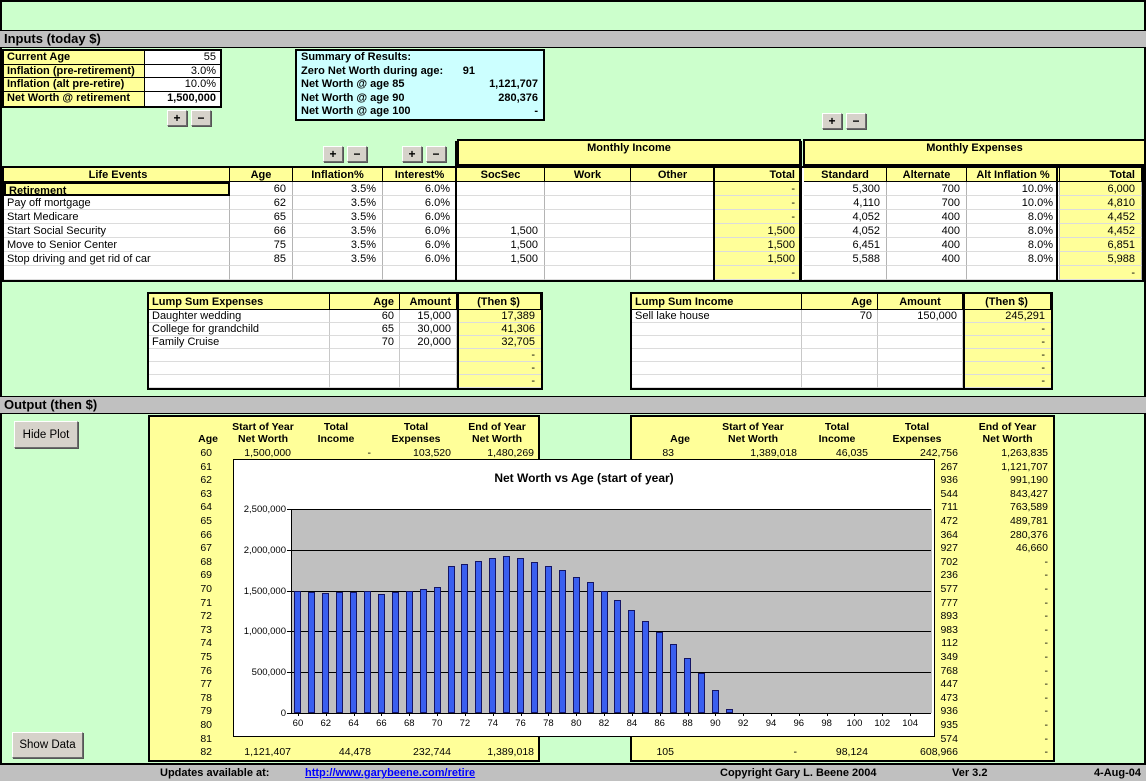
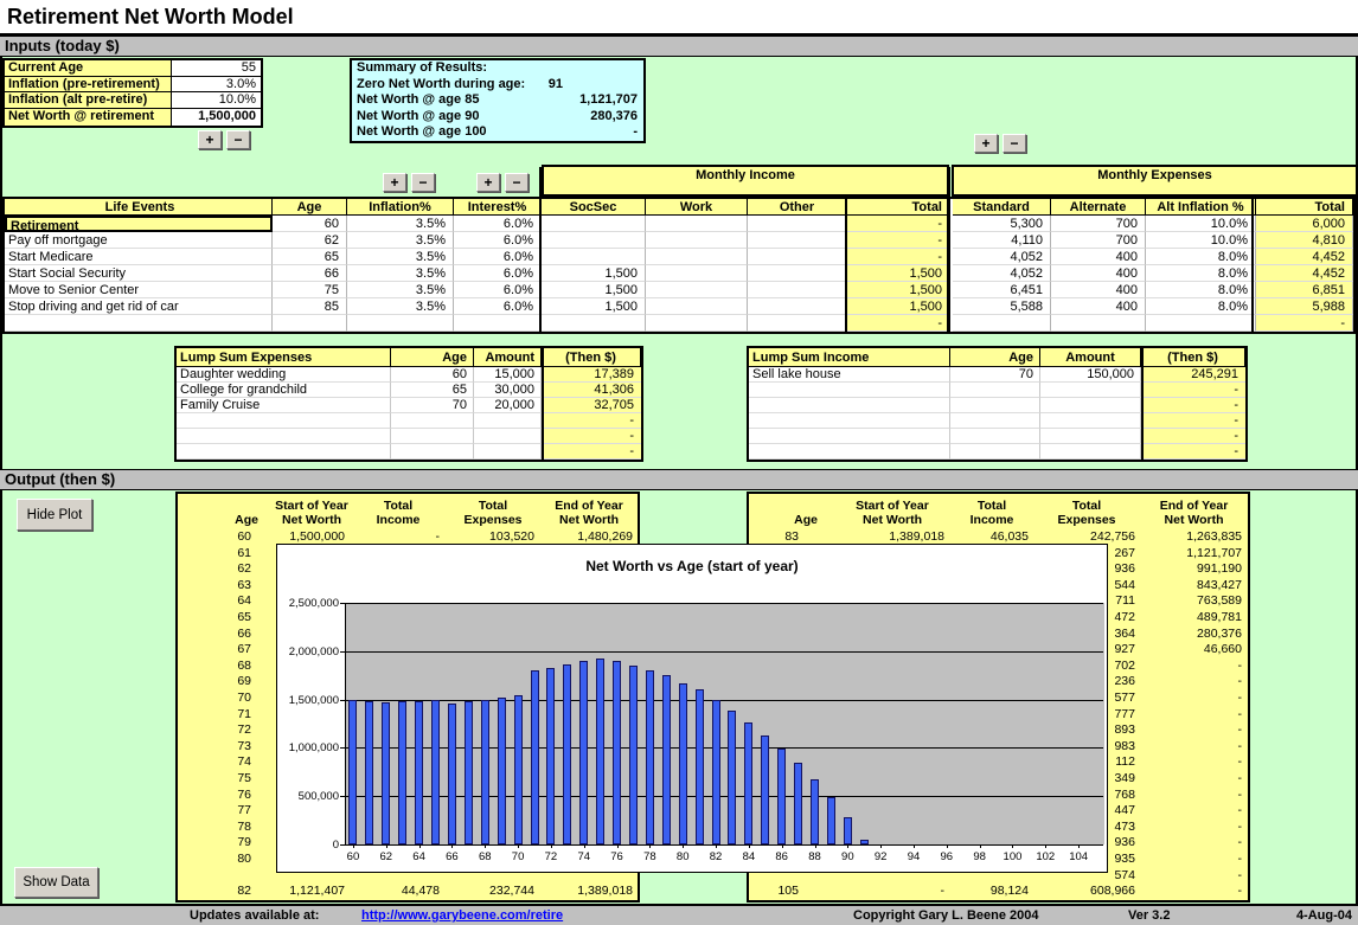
+ Retirement Net Worth Model
  Inputs (today $)
  Current Age
  55
  Inflation (pre-retirement)
  3.0%
  Inflation (alt pre-retire)
  10.0%
  Net Worth @ retirement
  1,500,000
  +
  −
  Summary of Results:
  Zero Net Worth during age:
  91
  Net Worth @ age 85
  1,121,707
  Net Worth @ age 90
  280,376
  Net Worth @ age 100
  -
  +
  −
  +
  −
  +
  −
  Monthly Income
  Monthly Expenses
  Life Events
  Age
  Inflation%
  Interest%
  SocSec
  Work
  Other
  Total
  Standard
  Alternate
  Alt Inflation %
  Total
  Retirement
  60
  3.5%
  6.0%
  -
  5,300
  700
  10.0%
  6,000
  Pay off mortgage
  62
  3.5%
  6.0%
  -
  4,110
  700
  10.0%
  4,810
  Start Medicare
  65
  3.5%
  6.0%
  -
  4,052
  400
  8.0%
  4,452
  Start Social Security
  66
  3.5%
  6.0%
  1,500
  1,500
  4,052
  400
  8.0%
  4,452
  Move to Senior Center
  75
  3.5%
  6.0%
  1,500
  1,500
  6,451
  400
  8.0%
  6,851
  Stop driving and get rid of car
  85
  3.5%
  6.0%
  1,500
  1,500
  5,588
  400
  8.0%
  5,988
  -
  -
  Lump Sum Expenses
  Age
  Amount
  (Then $)
  Daughter wedding
  60
  15,000
  17,389
  College for grandchild
  65
  30,000
  41,306
  Family Cruise
  70
  20,000
  32,705
  -
  -
  -
  Lump Sum Income
  Age
  Amount
  (Then $)
  Sell lake house
  70
  150,000
  245,291
  -
  -
  -
  -
  -
  Output (then $)
  Hide Plot
  Show Data
  Age
  Start of Year
  Net Worth
  Total
  Income
  Total
  Expenses
  End of Year
  Net Worth
  60
  1,500,000
  -
  103,520
  1,480,269
  61
  62
  63
  64
  65
  66
  67
  68
  69
  70
  71
  72
  73
  74
  75
  76
  77
  78
  79
  80
- 81
  82
  1,121,407
  44,478
  232,744
  1,389,018
  Age
  Start of Year
  Net Worth
  Total
  Income
  Total
  Expenses
  End of Year
  Net Worth
  83
  1,389,018
  46,035
  242,756
  1,263,835
  267
  1,121,707
  936
  991,190
  544
  843,427
  711
  763,589
  472
  489,781
  364
  280,376
  927
  46,660
  702
  -
  236
  -
  577
  -
  777
  -
  893
  -
  983
  -
  112
  -
  349
  -
  768
  -
  447
  -
  473
  -
  936
  -
  935
  -
  574
  -
  105
  -
  98,124
  608,966
  -
  Net Worth vs Age (start of year)
  0
  500,000
  1,000,000
  1,500,000
  2,000,000
  2,500,000
  60
  62
  64
  66
  68
  70
  72
  74
  76
  78
  80
  82
  84
  86
  88
  90
  92
  94
  96
  98
  100
  102
  104
  Updates available at:
  http://www.garybeene.com/retire
  Copyright Gary L. Beene 2004
  Ver 3.2
  4-Aug-04
